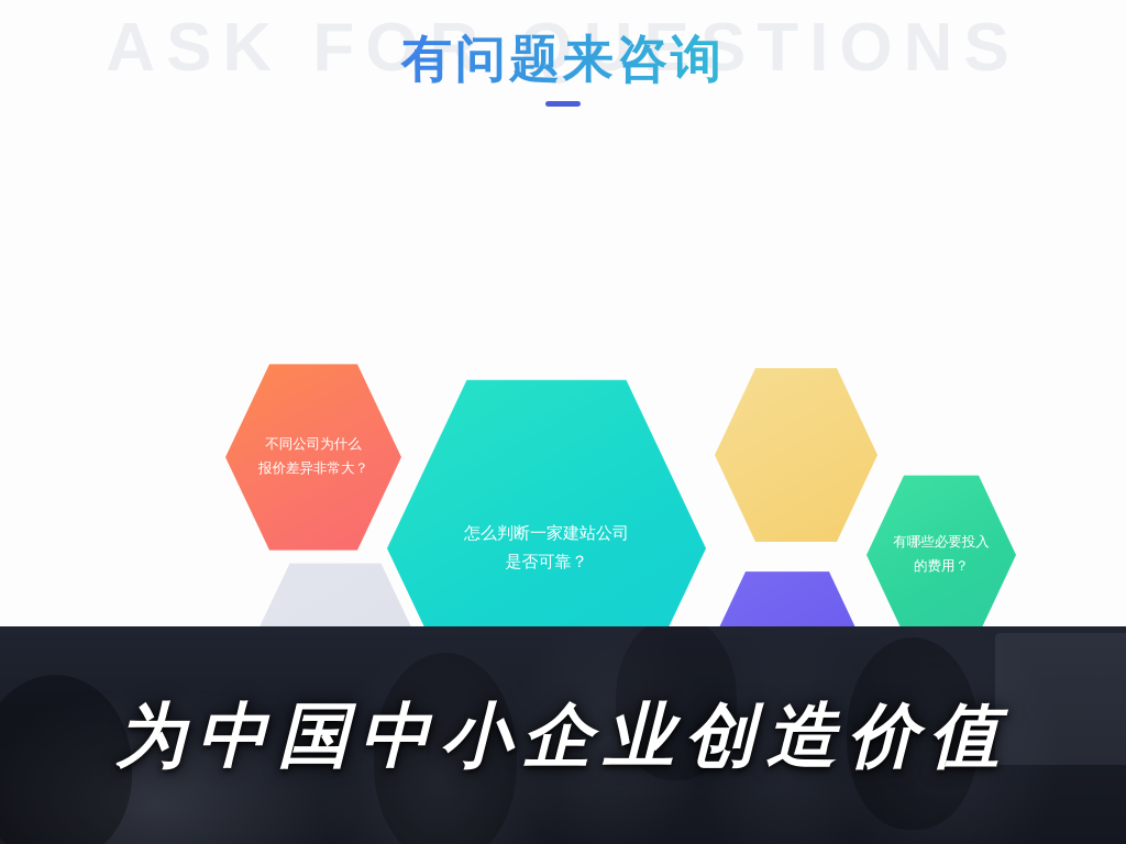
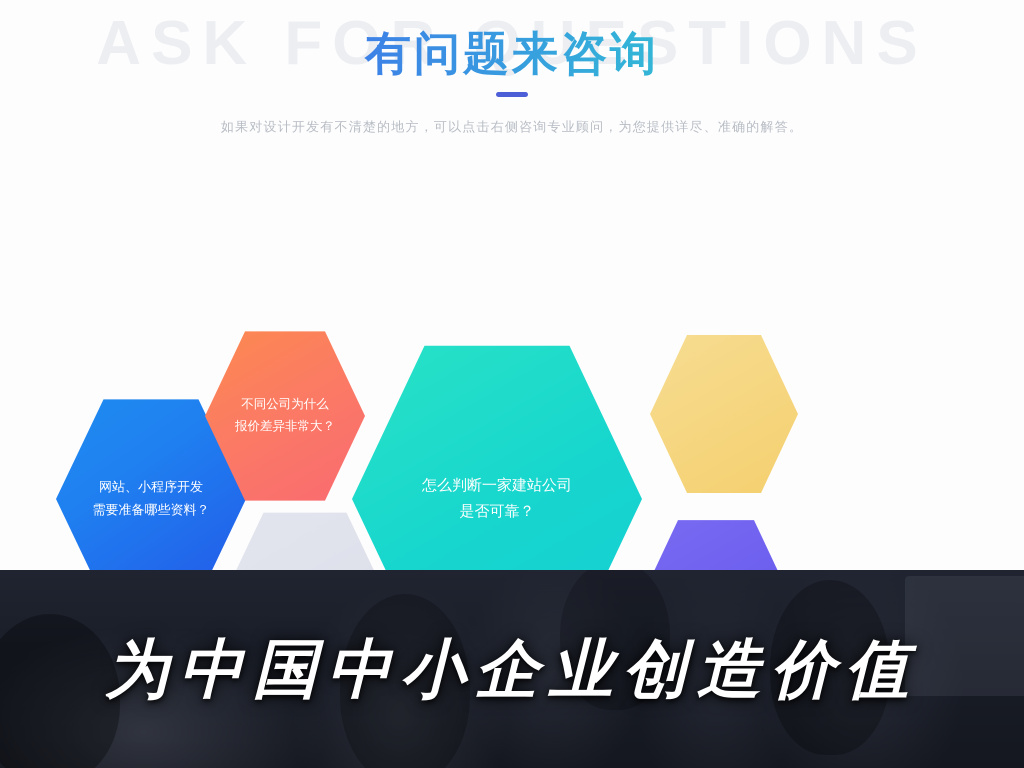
  有问题来咨询
+ 如果对设计开发有不清楚的地方，可以点击右侧咨询专业顾问，为您提供详尽、准确的解答。
+ 网站、小程序开发
+ 需要准备哪些资料？
  不同公司为什么
  报价差异非常大？
  怎么判断一家建站公司
  是否可靠？
- 有哪些必要投入
- 的费用？
  为中国中小企业创造价值
